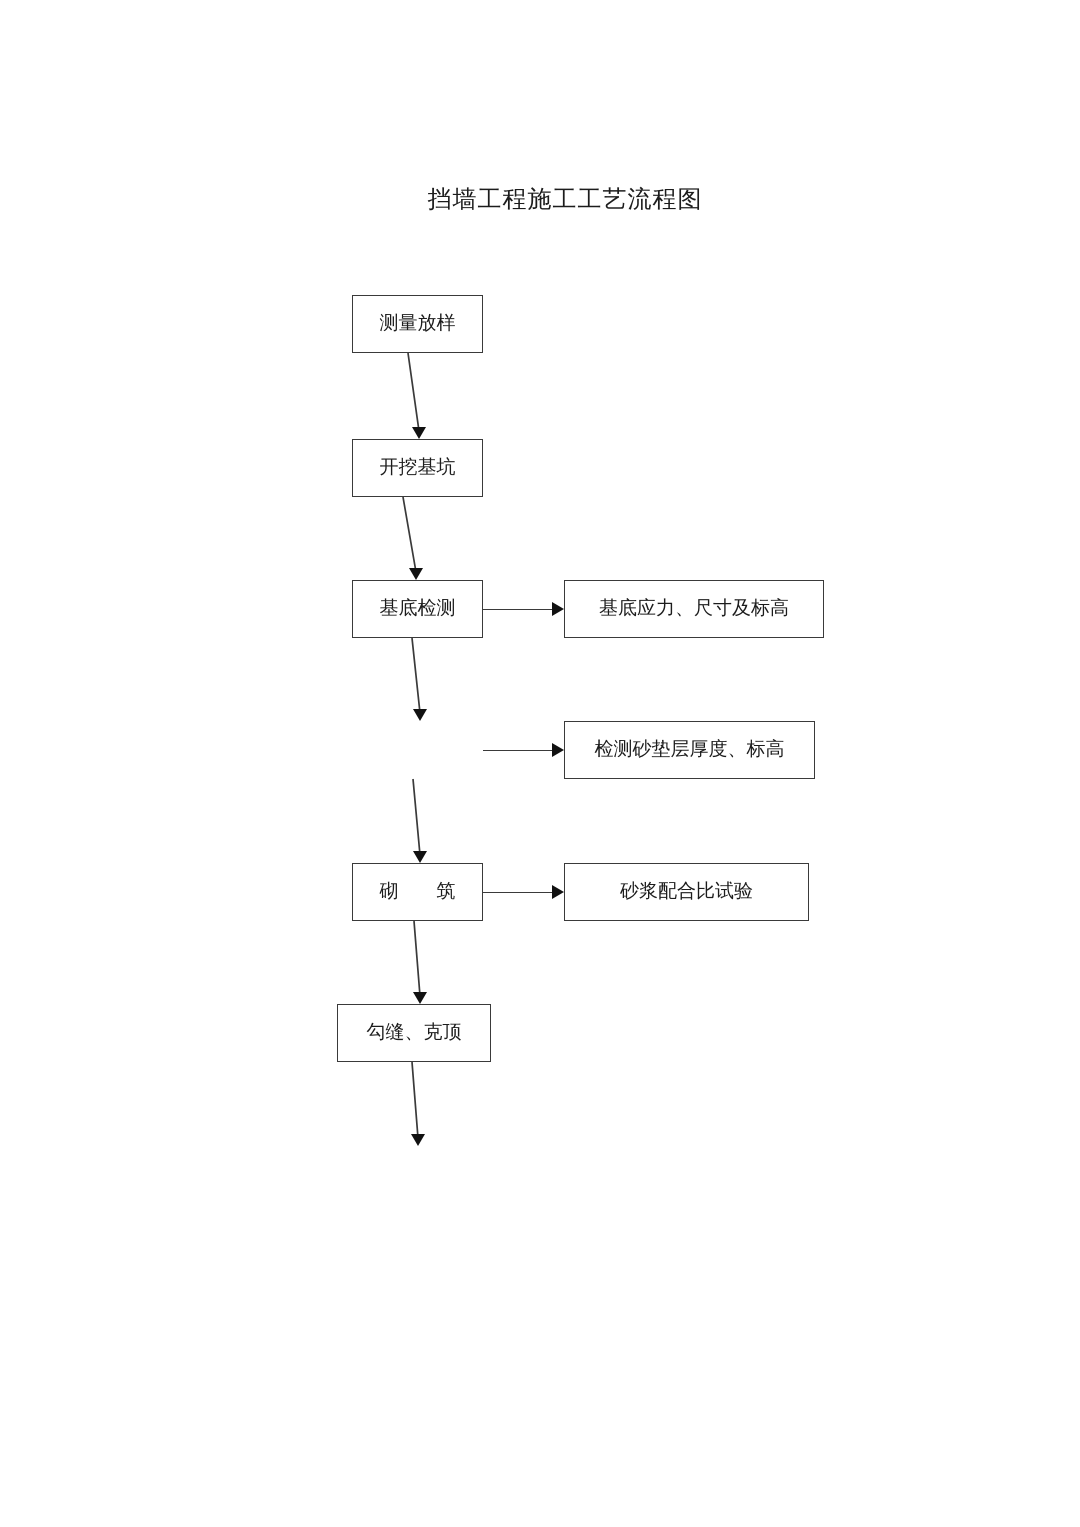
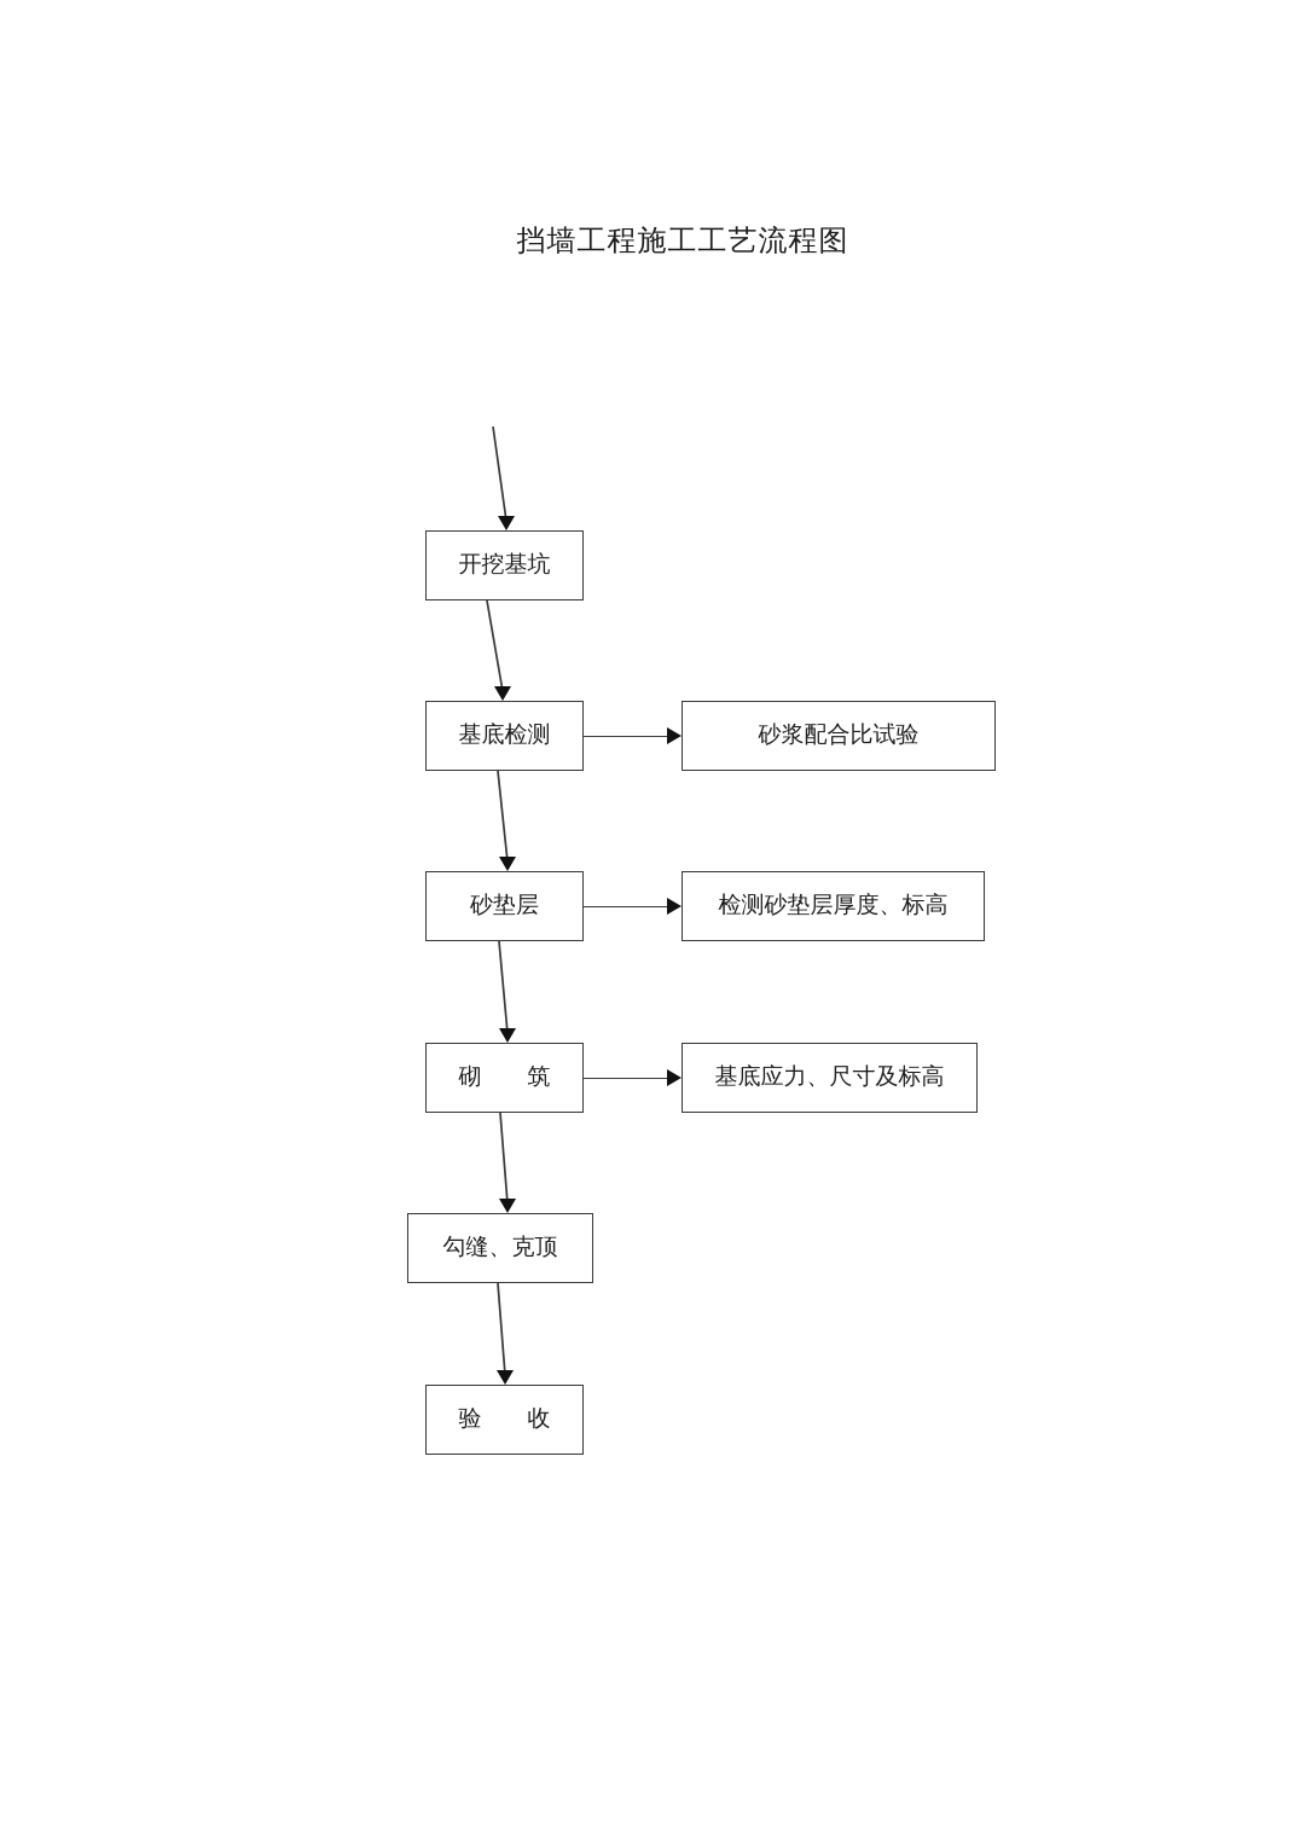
  挡墙工程施工工艺流程图
- 测量放样
  开挖基坑
  基底检测
+ 砂垫层
  砌 筑
  勾缝、克顶
+ 验 收
- 基底应力、尺寸及标高
+ 砂浆配合比试验
  检测砂垫层厚度、标高
- 砂浆配合比试验
+ 基底应力、尺寸及标高
